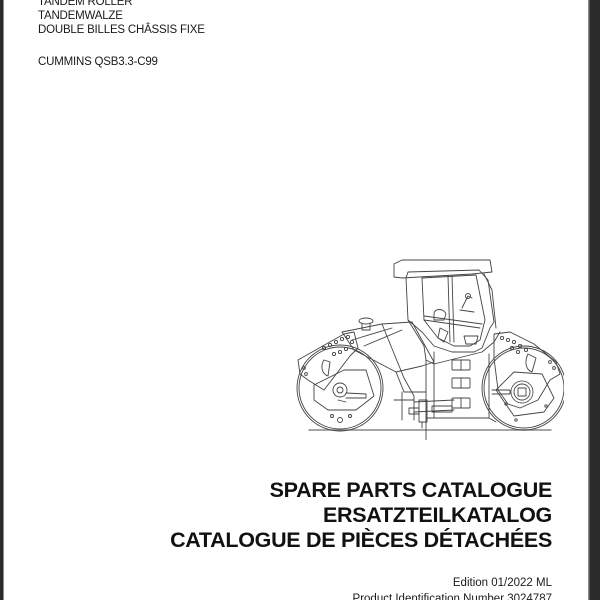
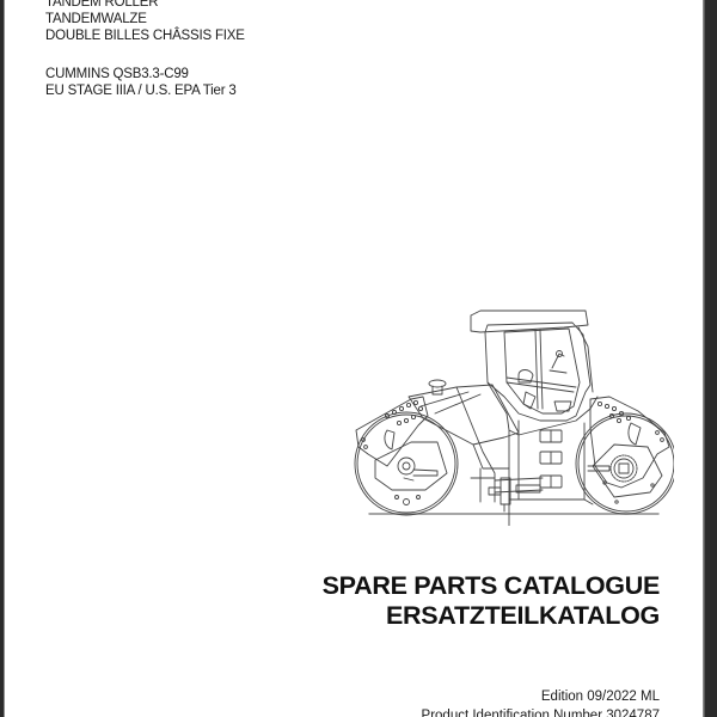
  TANDEM ROLLER
  TANDEMWALZE
  DOUBLE BILLES CHÂSSIS FIXE
  CUMMINS QSB3.3-C99
+ EU STAGE IIIA / U.S. EPA Tier 3
  SPARE PARTS CATALOGUE
  ERSATZTEILKATALOG
- CATALOGUE DE PIÈCES DÉTACHÉES
- Edition 01/2022 ML
+ Edition 09/2022 ML
  Product Identification Number 3024787
